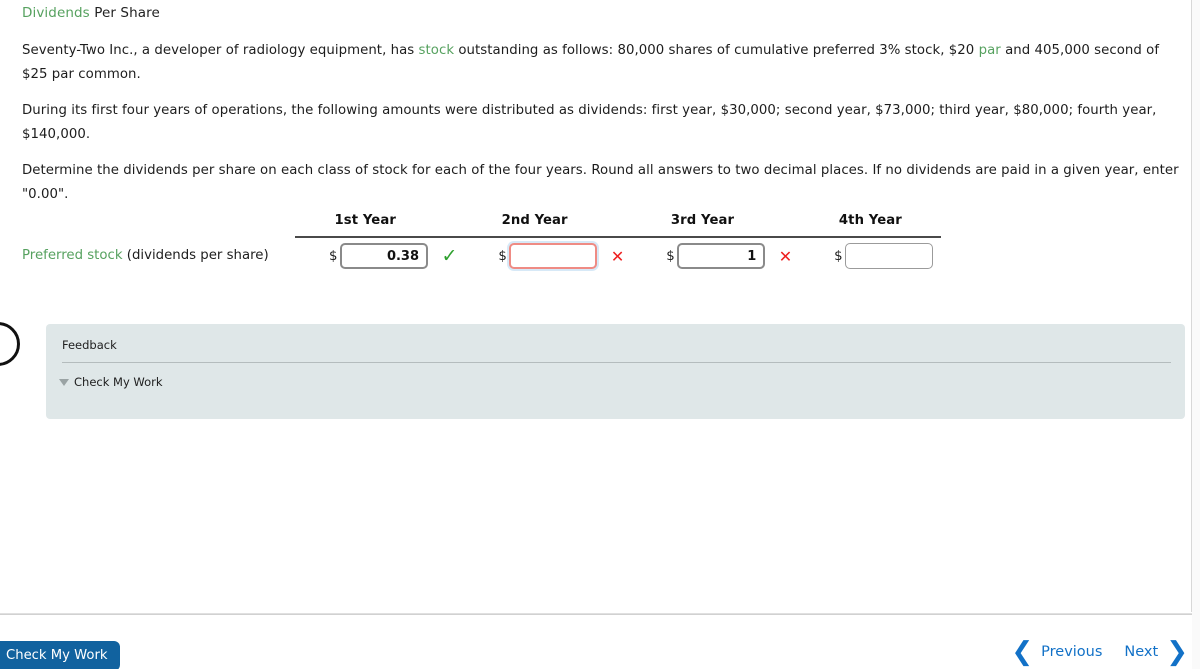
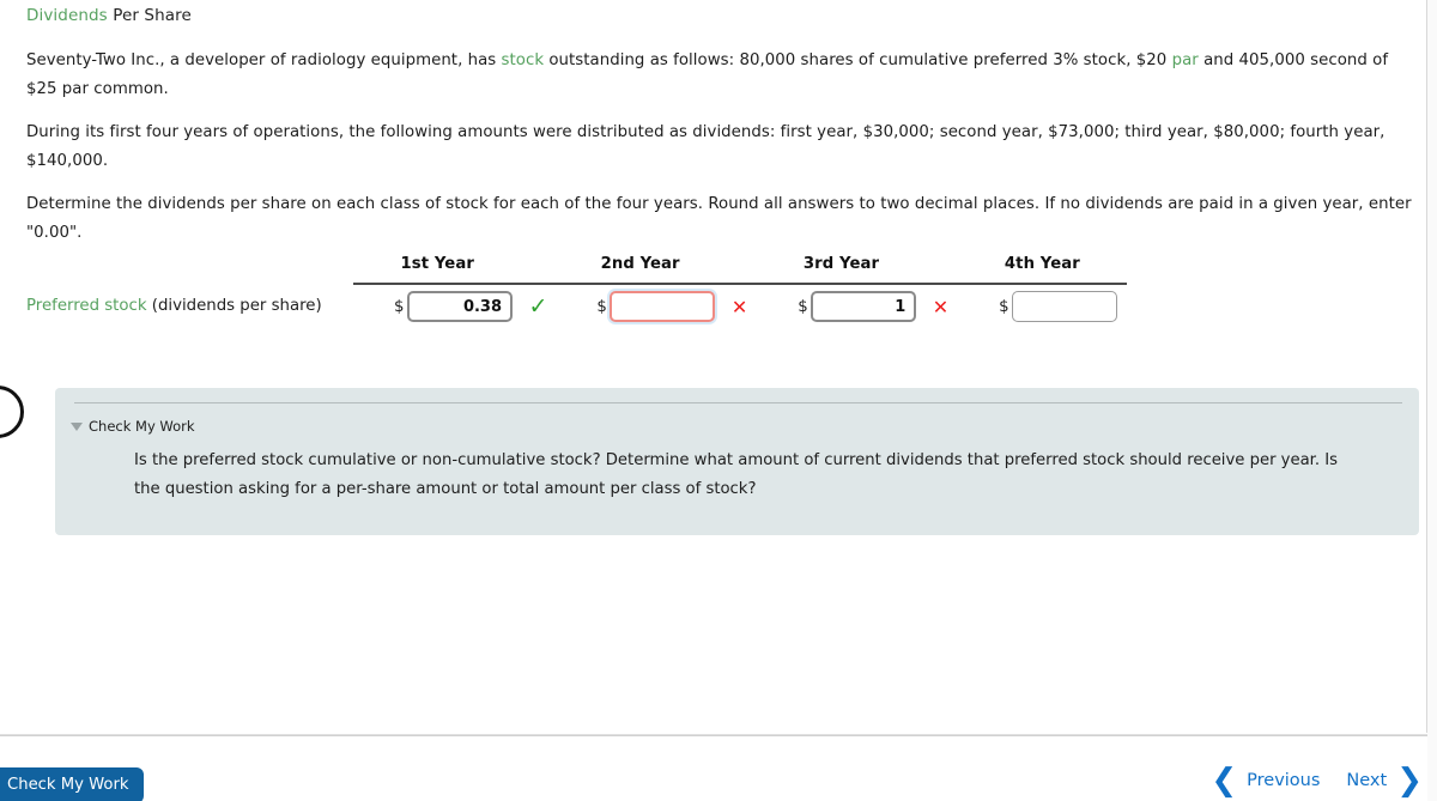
  Dividends Per Share
  Seventy-Two Inc., a developer of radiology equipment, has stock outstanding as follows: 80,000 shares of cumulative preferred 3% stock, $20 par and 405,000 second of $25 par common.
  During its first four years of operations, the following amounts were distributed as dividends: first year, $30,000; second year, $73,000; third year, $80,000; fourth year, $140,000.
  Determine the dividends per share on each class of stock for each of the four years. Round all answers to two decimal places. If no dividends are paid in a given year, enter "0.00".
  	1st Year		2nd Year		3rd Year		4th Year
  Preferred stock (dividends per share)	$ 0.38	✓	$	✕	$ 1	✕	$
- Feedback
  Check My Work
+ Is the preferred stock cumulative or non-cumulative stock? Determine what amount of current dividends that preferred stock should receive per year. Is the question asking for a per-share amount or total amount per class of stock?
  Check My Work
  ❮
  Previous
  Next
  ❯
